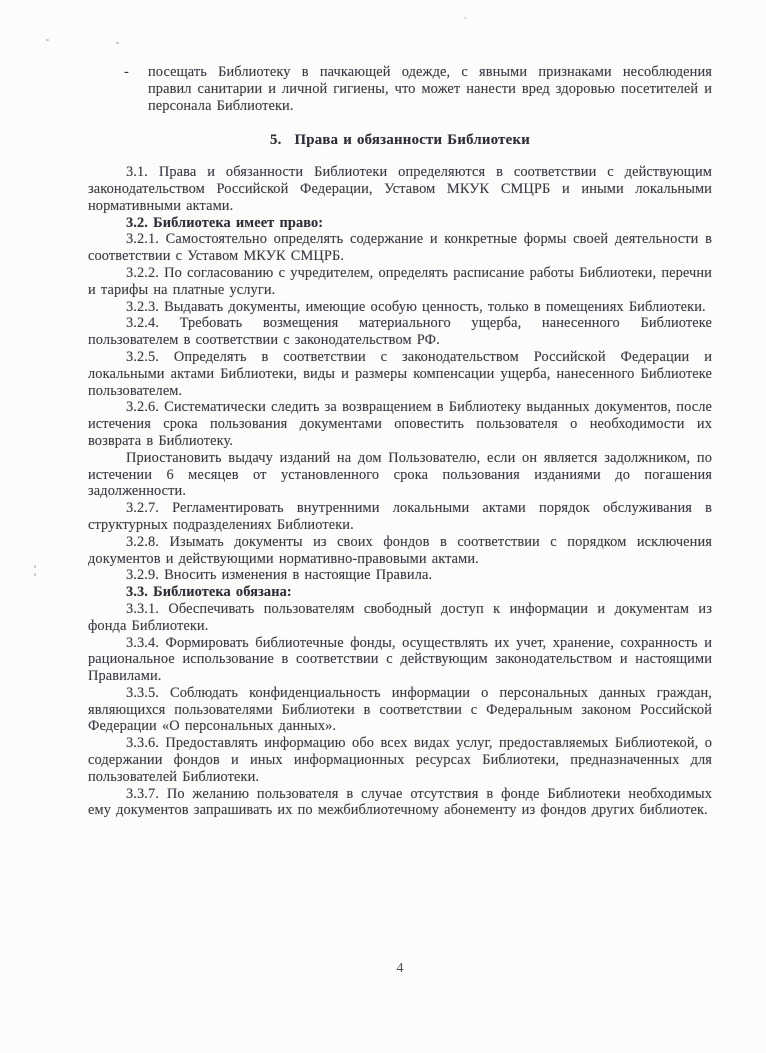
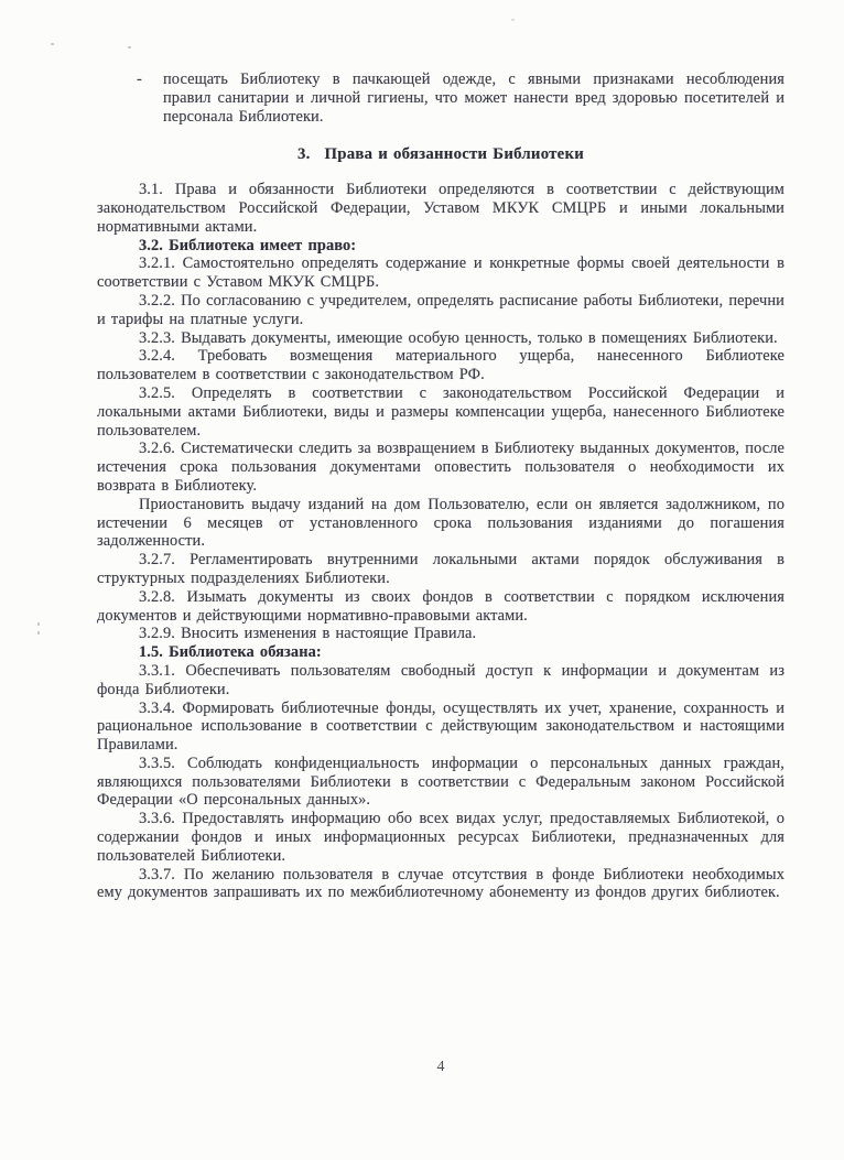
  -
  посещать Библиотеку в пачкающей одежде, с явными признаками несоблюдения правил санитарии и личной гигиены, что может нанести вред здоровью посетителей и персонала Библиотеки.
- 5. Права и обязанности Библиотеки
+ 3. Права и обязанности Библиотеки
  3.1. Права и обязанности Библиотеки определяются в соответствии с действующим законодательством Российской Федерации, Уставом МКУК СМЦРБ и иными локальными нормативными актами.
  3.2. Библиотека имеет право:
  3.2.1. Самостоятельно определять содержание и конкретные формы своей деятельности в соответствии с Уставом МКУК СМЦРБ.
  3.2.2. По согласованию с учредителем, определять расписание работы Библиотеки, перечни и тарифы на платные услуги.
  3.2.3. Выдавать документы, имеющие особую ценность, только в помещениях Библиотеки.
  3.2.4. Требовать возмещения материального ущерба, нанесенного Библиотеке пользователем в соответствии с законодательством РФ.
  3.2.5. Определять в соответствии с законодательством Российской Федерации и локальными актами Библиотеки, виды и размеры компенсации ущерба, нанесенного Библиотеке пользователем.
  3.2.6. Систематически следить за возвращением в Библиотеку выданных документов, после истечения срока пользования документами оповестить пользователя о необходимости их возврата в Библиотеку.
  Приостановить выдачу изданий на дом Пользователю, если он является задолжником, по истечении 6 месяцев от установленного срока пользования изданиями до погашения задолженности.
  3.2.7. Регламентировать внутренними локальными актами порядок обслуживания в структурных подразделениях Библиотеки.
  3.2.8. Изымать документы из своих фондов в соответствии с порядком исключения документов и действующими нормативно-правовыми актами.
  3.2.9. Вносить изменения в настоящие Правила.
- 3.3. Библиотека обязана:
+ 1.5. Библиотека обязана:
  3.3.1. Обеспечивать пользователям свободный доступ к информации и документам из фонда Библиотеки.
  3.3.4. Формировать библиотечные фонды, осуществлять их учет, хранение, сохранность и рациональное использование в соответствии с действующим законодательством и настоящими Правилами.
  3.3.5. Соблюдать конфиденциальность информации о персональных данных граждан, являющихся пользователями Библиотеки в соответствии с Федеральным законом Российской Федерации «О персональных данных».
  3.3.6. Предоставлять информацию обо всех видах услуг, предоставляемых Библиотекой, о содержании фондов и иных информационных ресурсах Библиотеки, предназначенных для пользователей Библиотеки.
  3.3.7. По желанию пользователя в случае отсутствия в фонде Библиотеки необходимых ему документов запрашивать их по межбиблиотечному абонементу из фондов других библиотек.
  4
